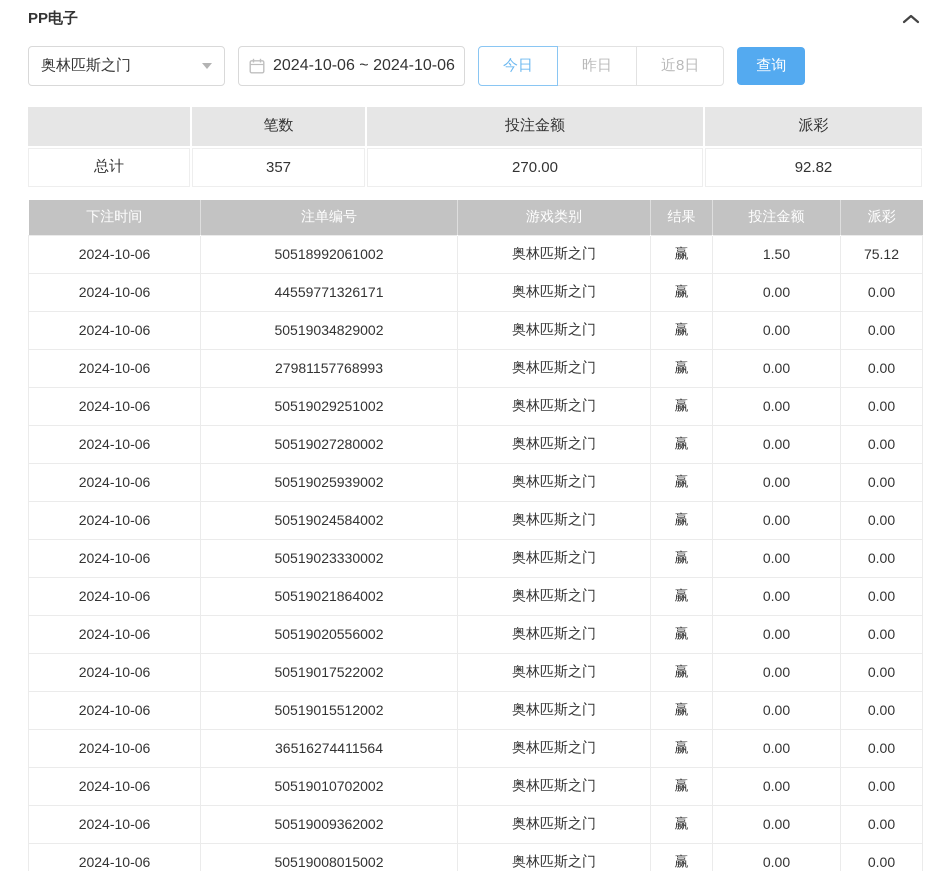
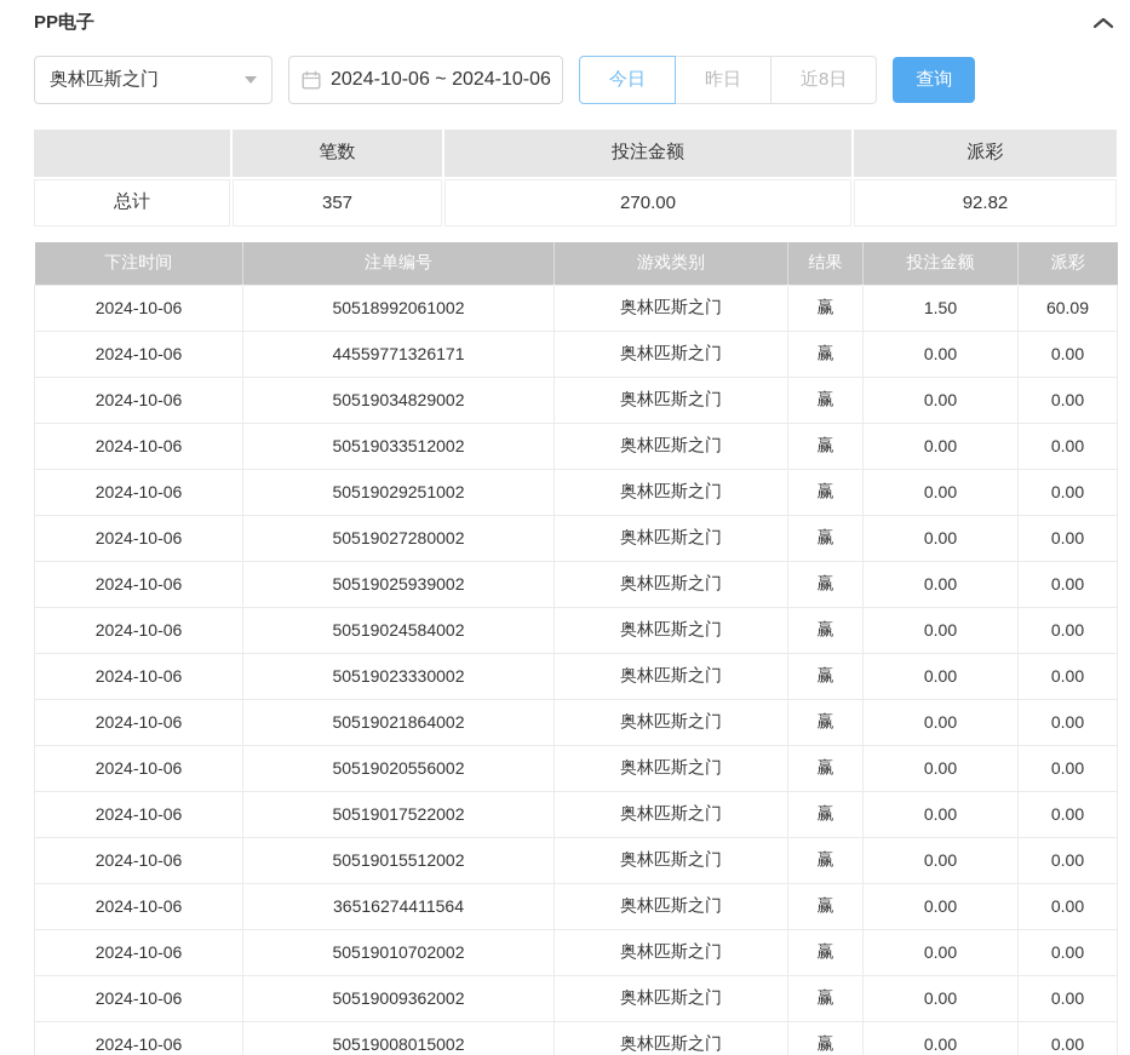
  PP电子
  奥林匹斯之门
  2024-10-06 ~ 2024-10-06
  今日
  昨日
  近8日
  查询
  笔数
  投注金额
  派彩
  总计
  357
  270.00
  92.82
  下注时间	注单编号	游戏类别	结果	投注金额	派彩
- 2024-10-06	50518992061002	奥林匹斯之门	赢	1.50	75.12
+ 2024-10-06	50518992061002	奥林匹斯之门	赢	1.50	60.09
  2024-10-06	44559771326171	奥林匹斯之门	赢	0.00	0.00
  2024-10-06	50519034829002	奥林匹斯之门	赢	0.00	0.00
- 2024-10-06	27981157768993	奥林匹斯之门	赢	0.00	0.00
+ 2024-10-06	50519033512002	奥林匹斯之门	赢	0.00	0.00
  2024-10-06	50519029251002	奥林匹斯之门	赢	0.00	0.00
  2024-10-06	50519027280002	奥林匹斯之门	赢	0.00	0.00
  2024-10-06	50519025939002	奥林匹斯之门	赢	0.00	0.00
  2024-10-06	50519024584002	奥林匹斯之门	赢	0.00	0.00
  2024-10-06	50519023330002	奥林匹斯之门	赢	0.00	0.00
  2024-10-06	50519021864002	奥林匹斯之门	赢	0.00	0.00
  2024-10-06	50519020556002	奥林匹斯之门	赢	0.00	0.00
  2024-10-06	50519017522002	奥林匹斯之门	赢	0.00	0.00
  2024-10-06	50519015512002	奥林匹斯之门	赢	0.00	0.00
  2024-10-06	36516274411564	奥林匹斯之门	赢	0.00	0.00
  2024-10-06	50519010702002	奥林匹斯之门	赢	0.00	0.00
  2024-10-06	50519009362002	奥林匹斯之门	赢	0.00	0.00
  2024-10-06	50519008015002	奥林匹斯之门	赢	0.00	0.00
